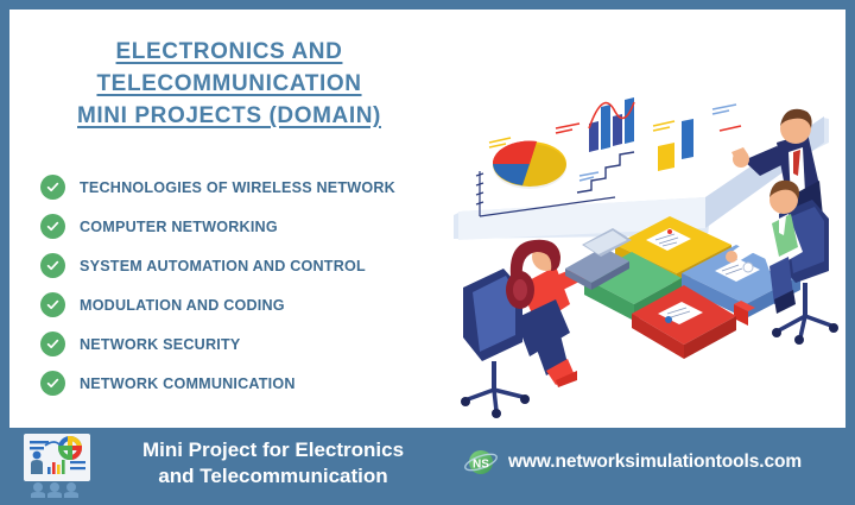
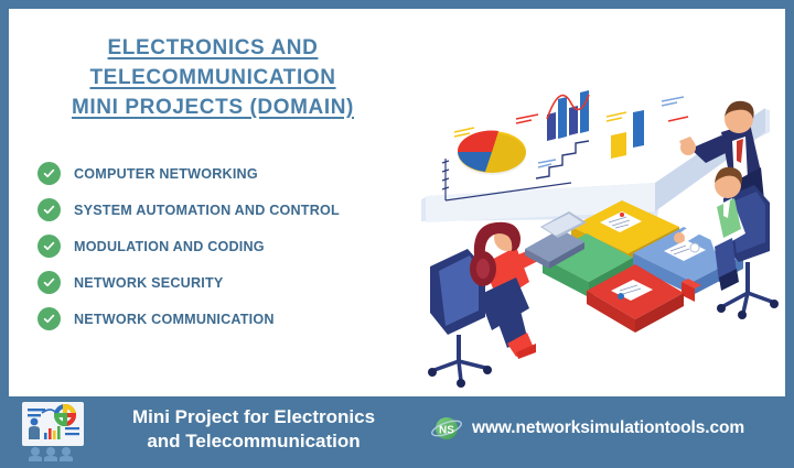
  ELECTRONICS AND
  TELECOMMUNICATION
  MINI PROJECTS (DOMAIN)
- TECHNOLOGIES OF WIRELESS NETWORK
  COMPUTER NETWORKING
  SYSTEM AUTOMATION AND CONTROL
  MODULATION AND CODING
  NETWORK SECURITY
  NETWORK COMMUNICATION
  Mini Project for Electronics
  and Telecommunication
  NS
  www.networksimulationtools.com
